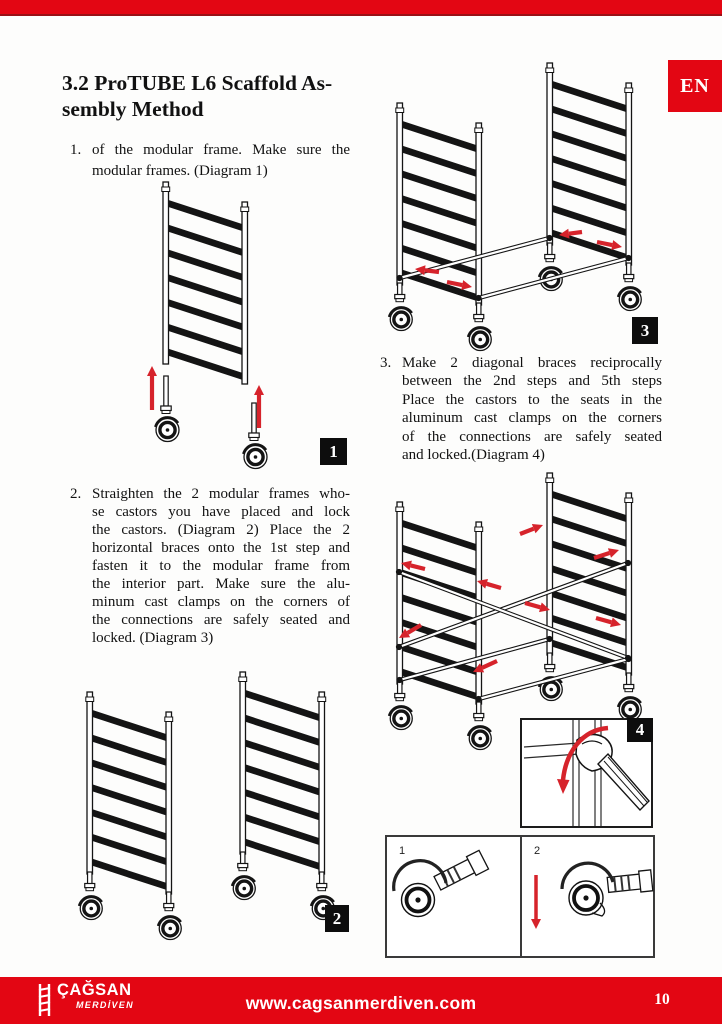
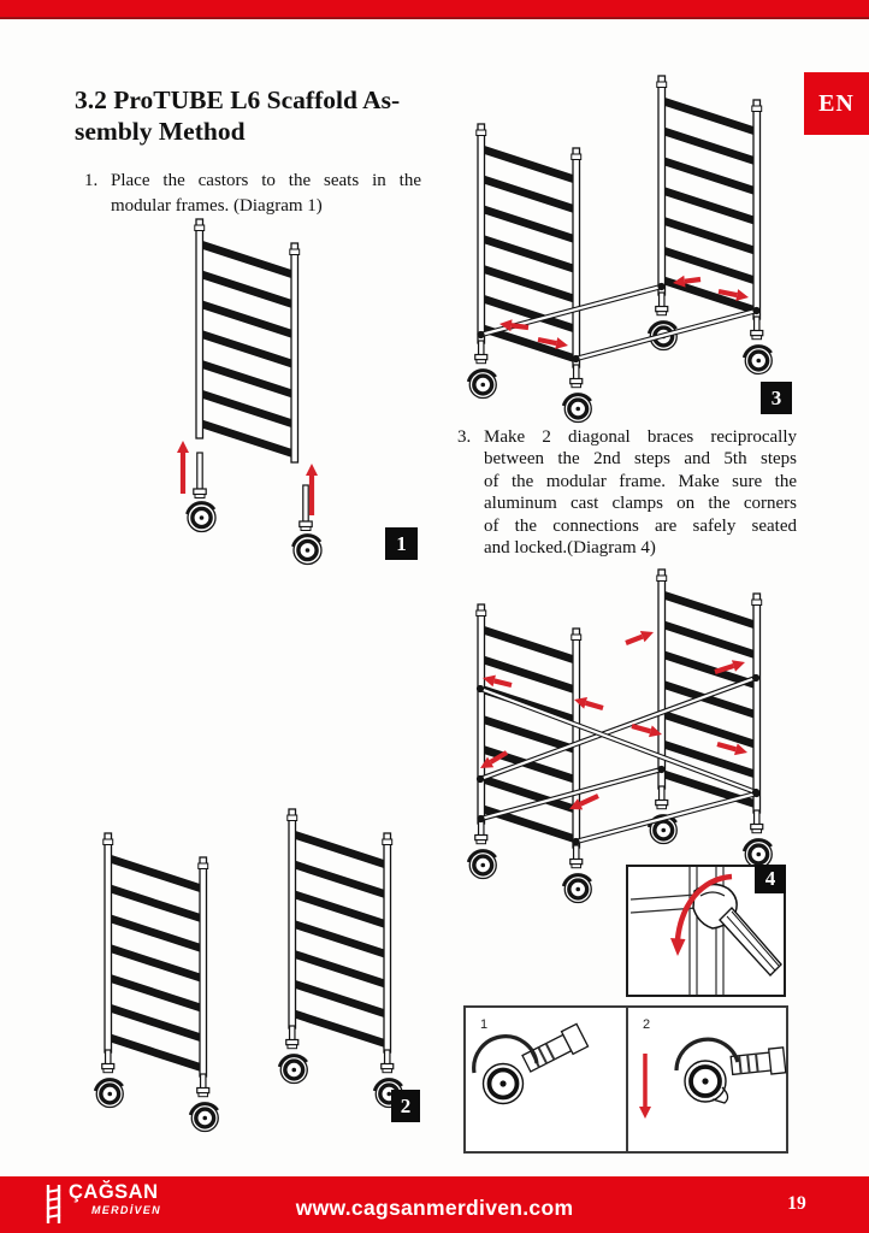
  EN
  3.2 ProTUBE L6 Scaffold As-
  sembly Method
  1.
- of the modular frame. Make sure the
+ Place the castors to the seats in the
  modular frames. (Diagram 1)
  1
- 2.
- Straighten the 2 modular frames who-
- se castors you have placed and lock
- the castors. (Diagram 2) Place the 2
- horizontal braces onto the 1st step and
- fasten it to the modular frame from
- the interior part. Make sure the alu-
- minum cast clamps on the corners of
- the connections are safely seated and
- locked. (Diagram 3)
  2
  3
  3.
  Make 2 diagonal braces reciprocally
  between the 2nd steps and 5th steps
- Place the castors to the seats in the
+ of the modular frame. Make sure the
  aluminum cast clamps on the corners
  of the connections are safely seated
  and locked.(Diagram 4)
  4
  1
  2
  ÇAĞSAN
  MERDİVEN
  www.cagsanmerdiven.com
- 10
+ 19
